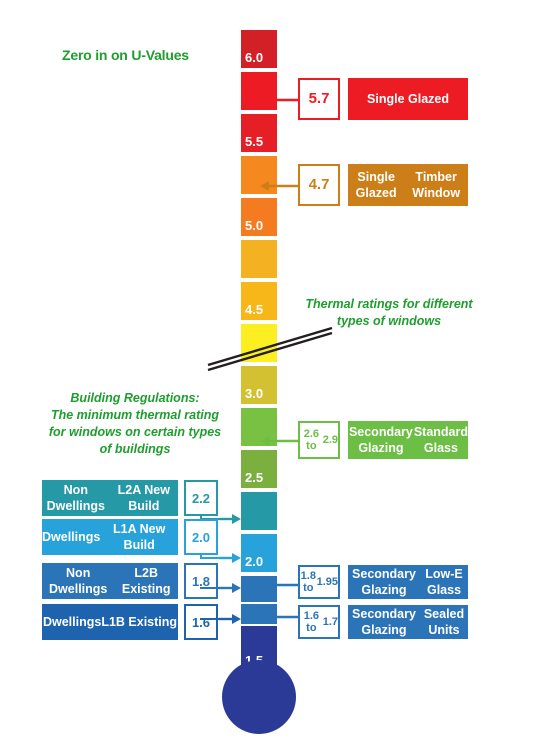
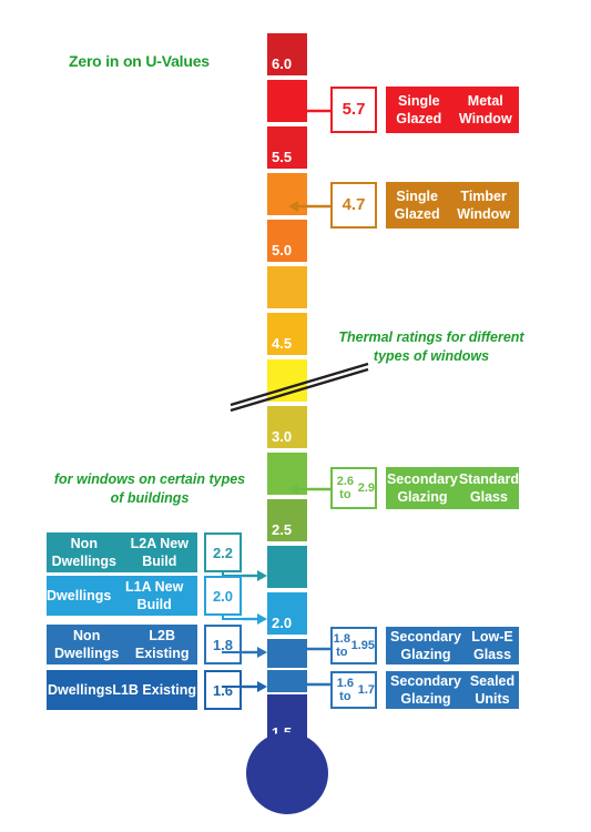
  Zero in on U-Values
  6.0
  5.5
  5.0
  4.5
  3.0
  2.5
  2.0
  Thermal ratings for different
  types of windows
- Building Regulations:
- The minimum thermal rating
  for windows on certain types
  of buildings
  5.7
  Single Glazed
+ Metal Window
  4.7
  Single Glazed
  Timber Window
  2.6 to
  2.9
  Secondary Glazing
  Standard Glass
  1.8 to
  1.95
  Secondary Glazing
  Low-E Glass
  1.6 to
  1.7
  Secondary Glazing
  Sealed Units
  Non Dwellings
  L2A New Build
  2.2
  Dwellings
  L1A New Build
  2.0
  Non Dwellings
  L2B Existing
  1.8
  Dwellings
  L1B Existing
  1.6
